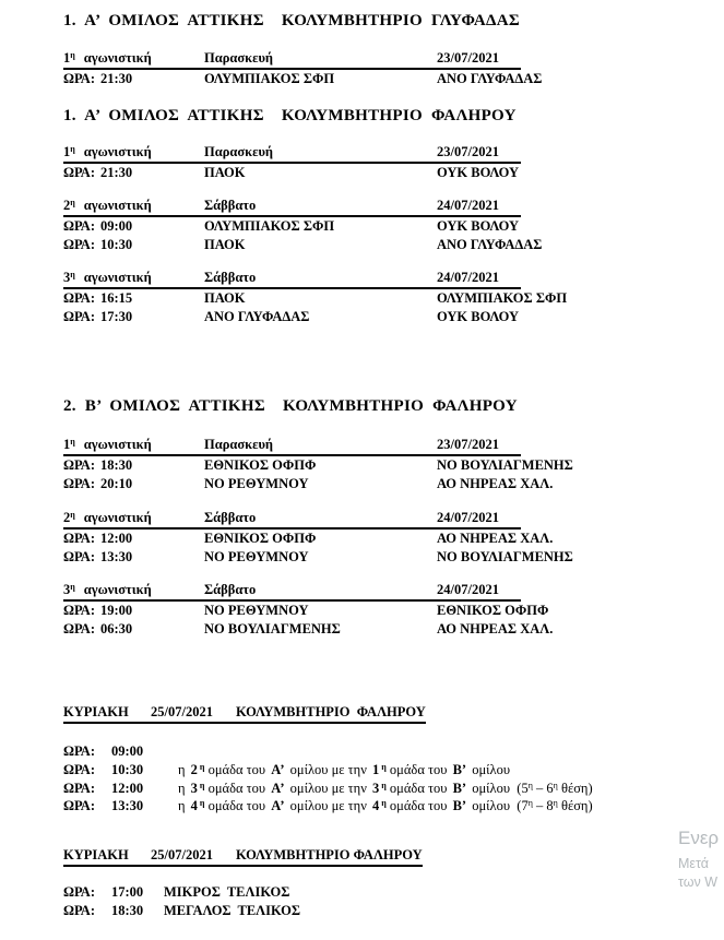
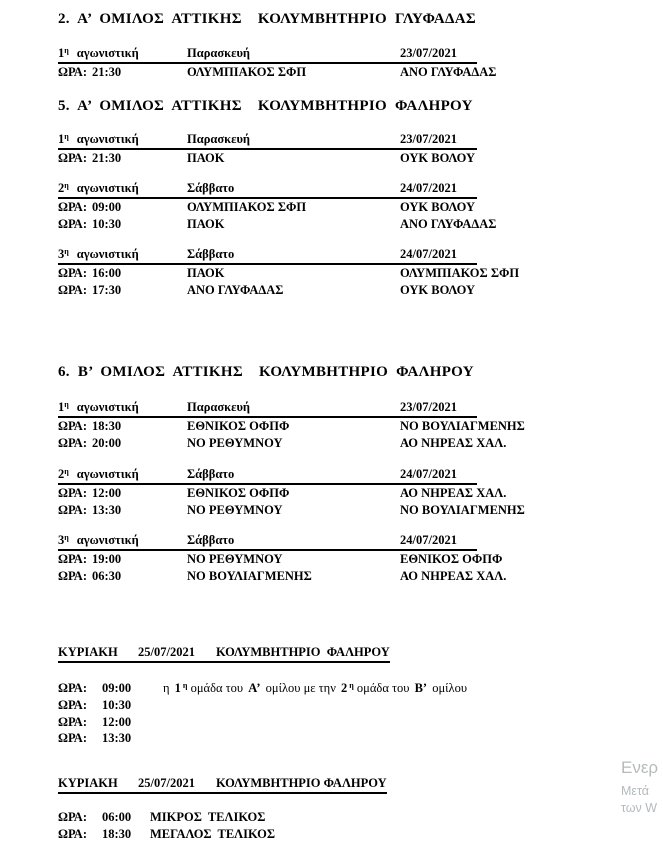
- 1. Α’ ΟΜΙΛΟΣ ΑΤΤΙΚΗΣ ΚΟΛΥΜΒΗΤΗΡΙΟ ΓΛΥΦΑΔΑΣ
+ 2. Α’ ΟΜΙΛΟΣ ΑΤΤΙΚΗΣ ΚΟΛΥΜΒΗΤΗΡΙΟ ΓΛΥΦΑΔΑΣ
  1η αγωνιστική
  Παρασκευή
  23/07/2021
  ΩΡΑ: 21:30
  ΟΛΥΜΠΙΑΚΟΣ ΣΦΠ
  ΑΝΟ ΓΛΥΦΑΔΑΣ
- 1. Α’ ΟΜΙΛΟΣ ΑΤΤΙΚΗΣ ΚΟΛΥΜΒΗΤΗΡΙΟ ΦΑΛΗΡΟΥ
+ 5. Α’ ΟΜΙΛΟΣ ΑΤΤΙΚΗΣ ΚΟΛΥΜΒΗΤΗΡΙΟ ΦΑΛΗΡΟΥ
  1η αγωνιστική
  Παρασκευή
  23/07/2021
  ΩΡΑ: 21:30
  ΠΑΟΚ
  ΟΥΚ ΒΟΛΟΥ
  2η αγωνιστική
  Σάββατο
  24/07/2021
  ΩΡΑ: 09:00
  ΟΛΥΜΠΙΑΚΟΣ ΣΦΠ
  ΟΥΚ ΒΟΛΟΥ
  ΩΡΑ: 10:30
  ΠΑΟΚ
  ΑΝΟ ΓΛΥΦΑΔΑΣ
  3η αγωνιστική
  Σάββατο
  24/07/2021
- ΩΡΑ: 16:15
+ ΩΡΑ: 16:00
  ΠΑΟΚ
  ΟΛΥΜΠΙΑΚΟΣ ΣΦΠ
  ΩΡΑ: 17:30
  ΑΝΟ ΓΛΥΦΑΔΑΣ
  ΟΥΚ ΒΟΛΟΥ
- 2. Β’ ΟΜΙΛΟΣ ΑΤΤΙΚΗΣ ΚΟΛΥΜΒΗΤΗΡΙΟ ΦΑΛΗΡΟΥ
+ 6. Β’ ΟΜΙΛΟΣ ΑΤΤΙΚΗΣ ΚΟΛΥΜΒΗΤΗΡΙΟ ΦΑΛΗΡΟΥ
  1η αγωνιστική
  Παρασκευή
  23/07/2021
  ΩΡΑ: 18:30
  ΕΘΝΙΚΟΣ ΟΦΠΦ
  ΝΟ ΒΟΥΛΙΑΓΜΕΝΗΣ
- ΩΡΑ: 20:10
+ ΩΡΑ: 20:00
  ΝΟ ΡΕΘΥΜΝΟΥ
  ΑΟ ΝΗΡΕΑΣ ΧΑΛ.
  2η αγωνιστική
  Σάββατο
  24/07/2021
  ΩΡΑ: 12:00
  ΕΘΝΙΚΟΣ ΟΦΠΦ
  ΑΟ ΝΗΡΕΑΣ ΧΑΛ.
  ΩΡΑ: 13:30
  ΝΟ ΡΕΘΥΜΝΟΥ
  ΝΟ ΒΟΥΛΙΑΓΜΕΝΗΣ
  3η αγωνιστική
  Σάββατο
  24/07/2021
  ΩΡΑ: 19:00
  ΝΟ ΡΕΘΥΜΝΟΥ
  ΕΘΝΙΚΟΣ ΟΦΠΦ
  ΩΡΑ: 06:30
  ΝΟ ΒΟΥΛΙΑΓΜΕΝΗΣ
  ΑΟ ΝΗΡΕΑΣ ΧΑΛ.
  ΚΥΡΙΑΚΗ 25/07/2021 ΚΟΛΥΜΒΗΤΗΡΙΟ ΦΑΛΗΡΟΥ
  ΩΡΑ:
  09:00
+ η 1 η ομάδα του Α’ ομίλου με την 2 η ομάδα του Β’ ομίλου
  ΩΡΑ:
  10:30
- η 2 η ομάδα του Α’ ομίλου με την 1 η ομάδα του Β’ ομίλου
  ΩΡΑ:
  12:00
- η 3 η ομάδα του Α’ ομίλου με την 3 η ομάδα του Β’ ομίλου (5η – 6η θέση)
  ΩΡΑ:
  13:30
- η 4 η ομάδα του Α’ ομίλου με την 4 η ομάδα του Β’ ομίλου (7η – 8η θέση)
  ΚΥΡΙΑΚΗ 25/07/2021 ΚΟΛΥΜΒΗΤΗΡΙΟ ΦΑΛΗΡΟΥ
  ΩΡΑ:
- 17:00
+ 06:00
  ΜΙΚΡΟΣ ΤΕΛΙΚΟΣ
  ΩΡΑ:
  18:30
  ΜΕΓΑΛΟΣ ΤΕΛΙΚΟΣ
  Ενερ
  Μετά
  των W
